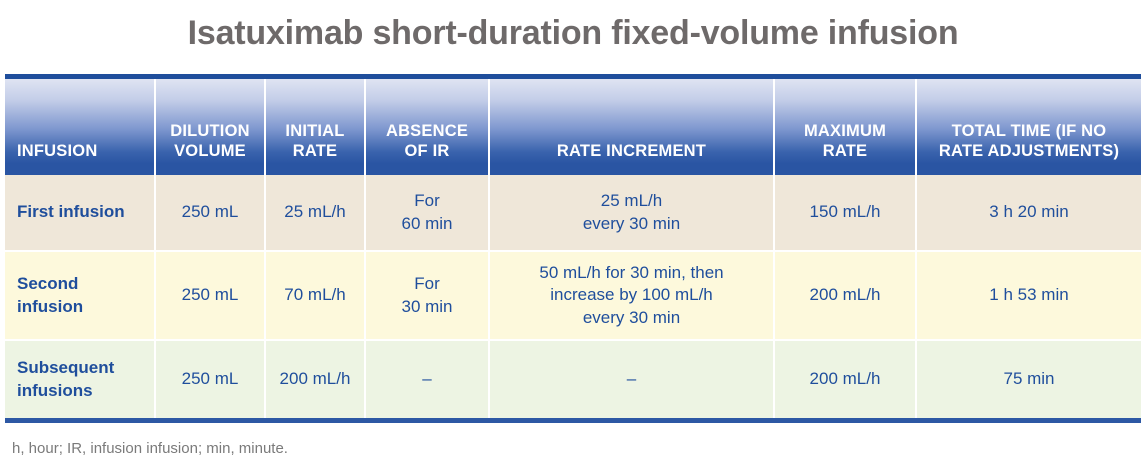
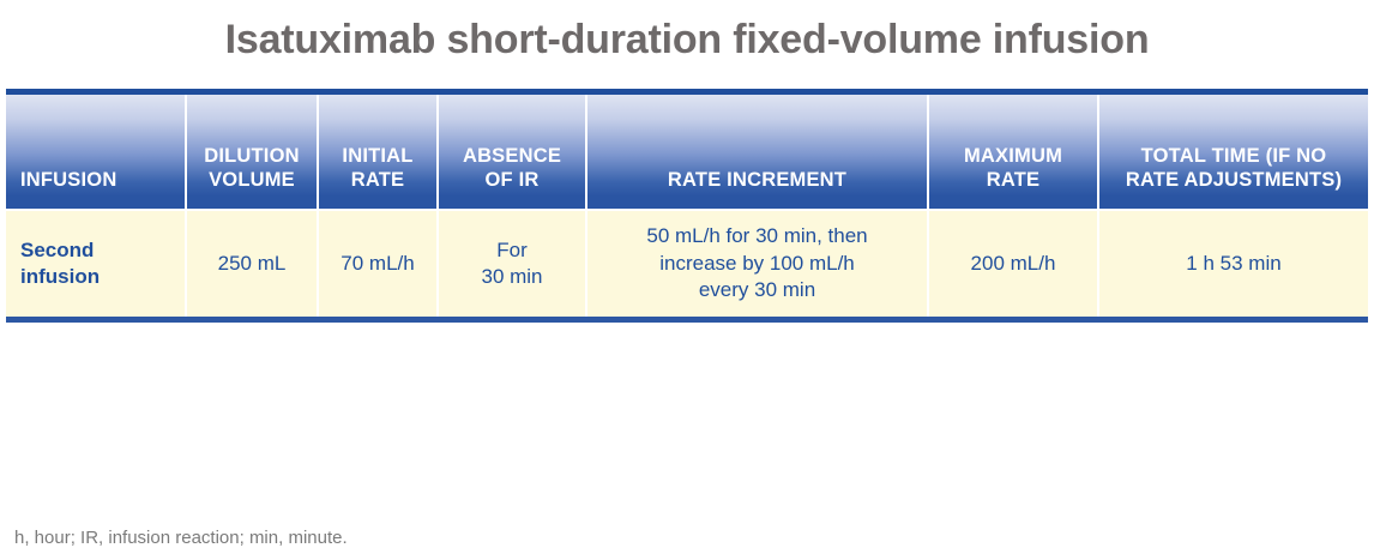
  Isatuximab short-duration fixed-volume infusion
  INFUSION	DILUTIONVOLUME	INITIALRATE	ABSENCEOF IR	RATE INCREMENT	MAXIMUMRATE	TOTAL TIME (IF NORATE ADJUSTMENTS)
- First infusion	250 mL	25 mL/h	For60 min	25 mL/hevery 30 min	150 mL/h	3 h 20 min
  Secondinfusion	250 mL	70 mL/h	For30 min	50 mL/h for 30 min, thenincrease by 100 mL/hevery 30 min	200 mL/h	1 h 53 min
- Subsequentinfusions	250 mL	200 mL/h	–	–	200 mL/h	75 min
- h, hour; IR, infusion infusion; min, minute.
+ h, hour; IR, infusion reaction; min, minute.
